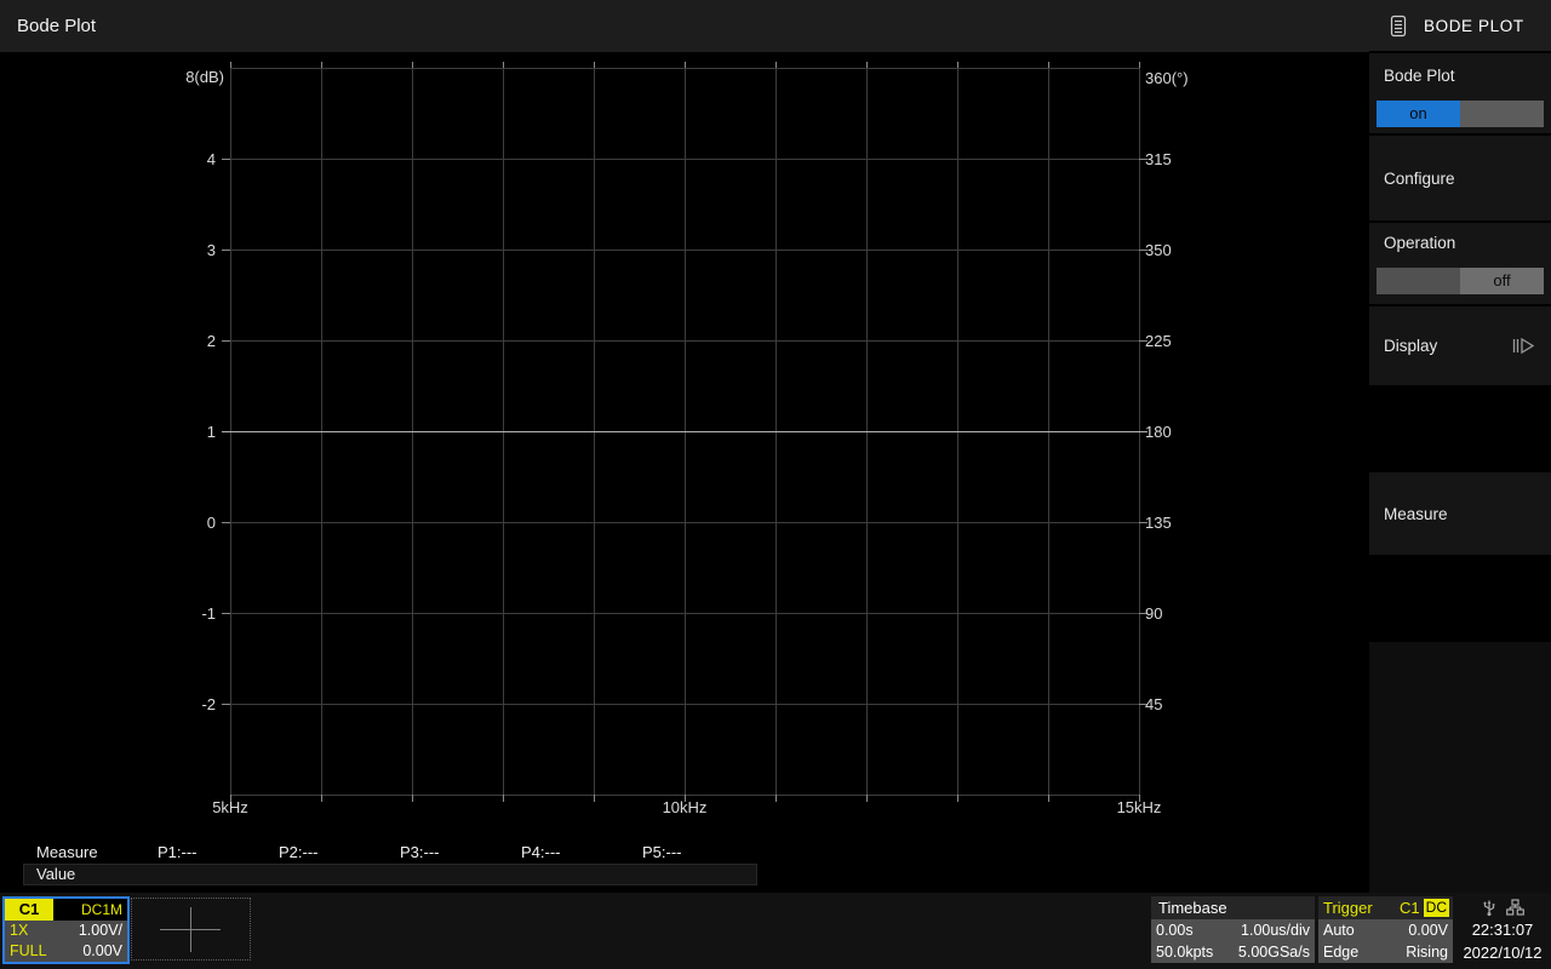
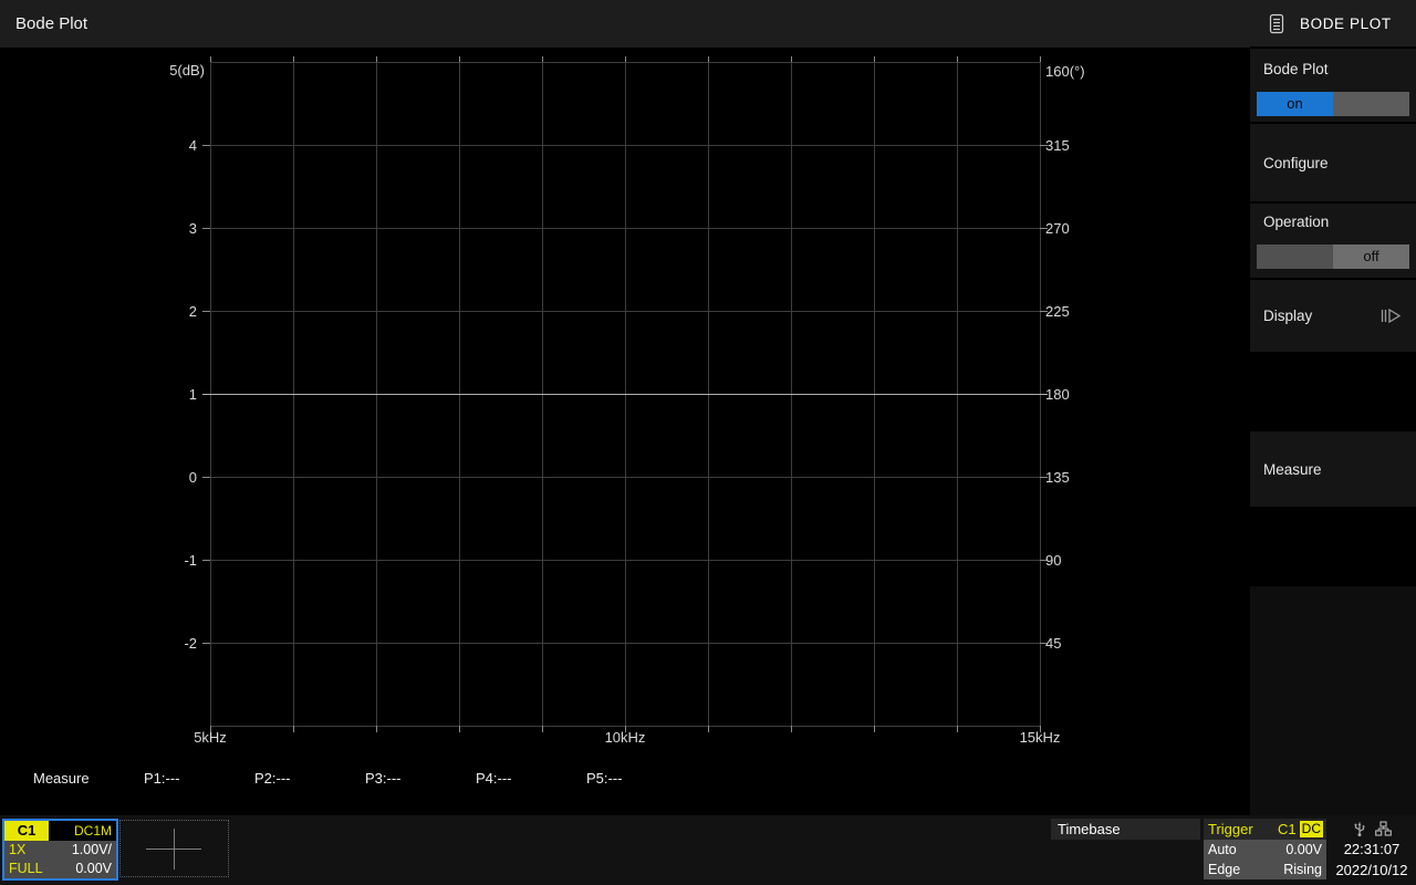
- 8(dB)
+ 5(dB)
  4
  3
  2
  1
  0
  -1
  -2
- 360(°)
+ 160(°)
  315
- 350
+ 270
  225
  180
  135
  90
  45
  5kHz
  10kHz
  15kHz
  Bode Plot
  Measure
  P1:---
  P2:---
  P3:---
  P4:---
  P5:---
- Value
  C1
  DC1M
  1X
  1.00V/
  FULL
  0.00V
  Timebase
- 0.00s
- 1.00us/div
- 50.0kpts
- 5.00GSa/s
  Trigger
  C1
  DC
  Auto
  0.00V
  Edge
  Rising
  22:31:07
  2022/10/12
  BODE PLOT
  Bode Plot
  on
  Configure
  Operation
  off
  Display
  Measure
